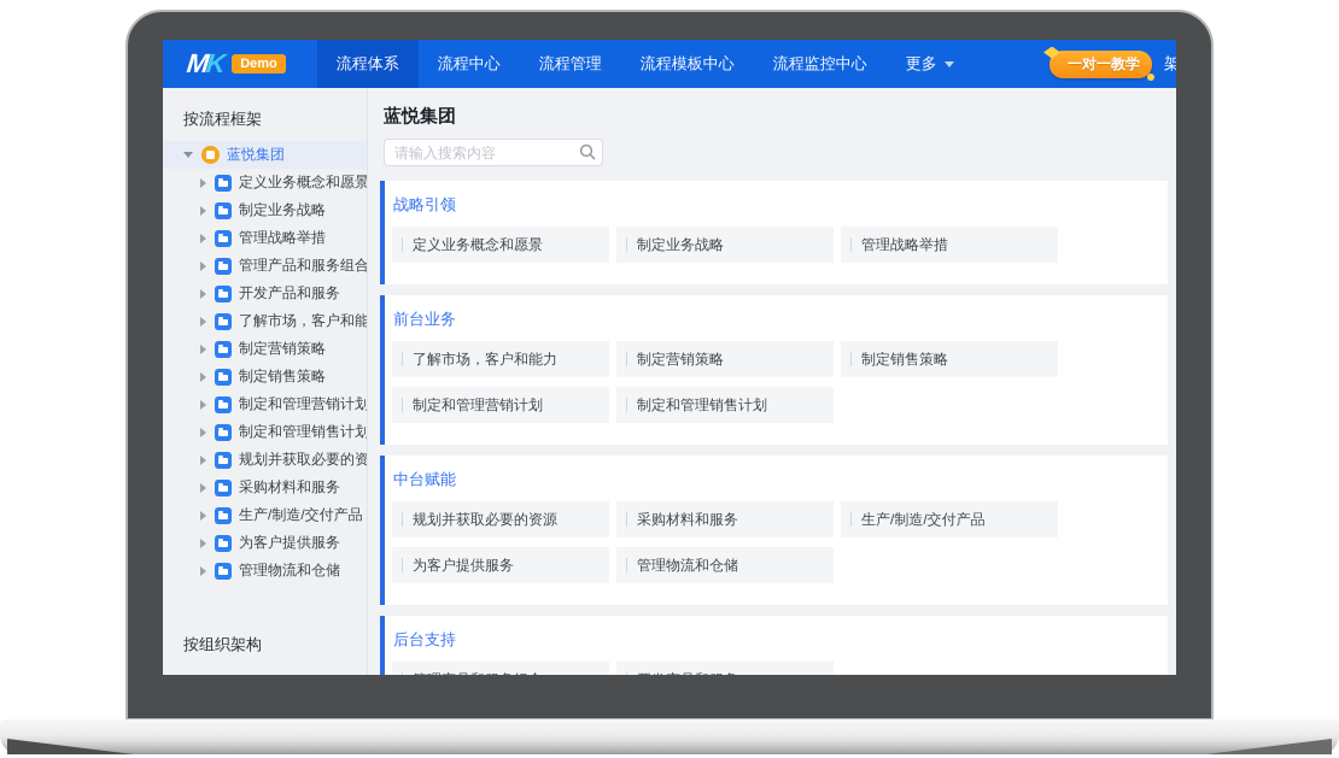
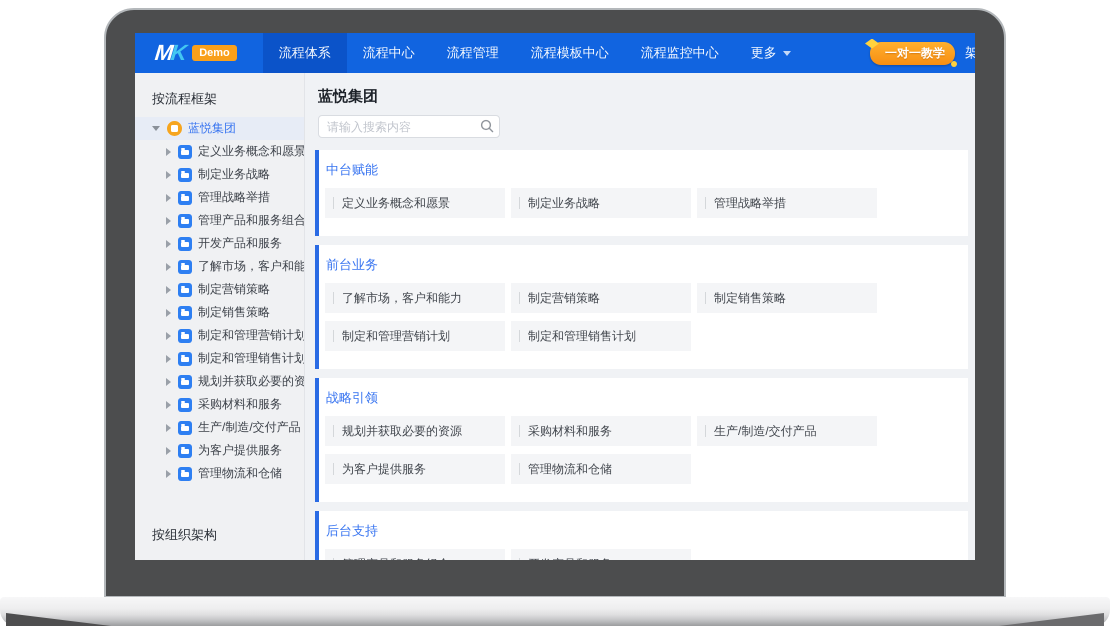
  Demo
  流程体系
  流程中心
  流程管理
  流程模板中心
  流程监控中心
  更多
  一对一教学
  按流程框架
  蓝悦集团
  定义业务概念和愿景
  制定业务战略
  管理战略举措
  管理产品和服务组合
  开发产品和服务
  了解市场，客户和能
  制定营销策略
  制定销售策略
  制定和管理营销计划
  制定和管理销售计划
  规划并获取必要的资
  采购材料和服务
  生产/制造/交付产品
  为客户提供服务
  管理物流和仓储
  按组织架构
  蓝悦集团
  请输入搜索内容
- 战略引领
+ 中台赋能
  定义业务概念和愿景
  制定业务战略
  管理战略举措
  前台业务
  了解市场，客户和能力
  制定营销策略
  制定销售策略
  制定和管理营销计划
  制定和管理销售计划
- 中台赋能
+ 战略引领
  规划并获取必要的资源
  采购材料和服务
  生产/制造/交付产品
  为客户提供服务
  管理物流和仓储
  后台支持
